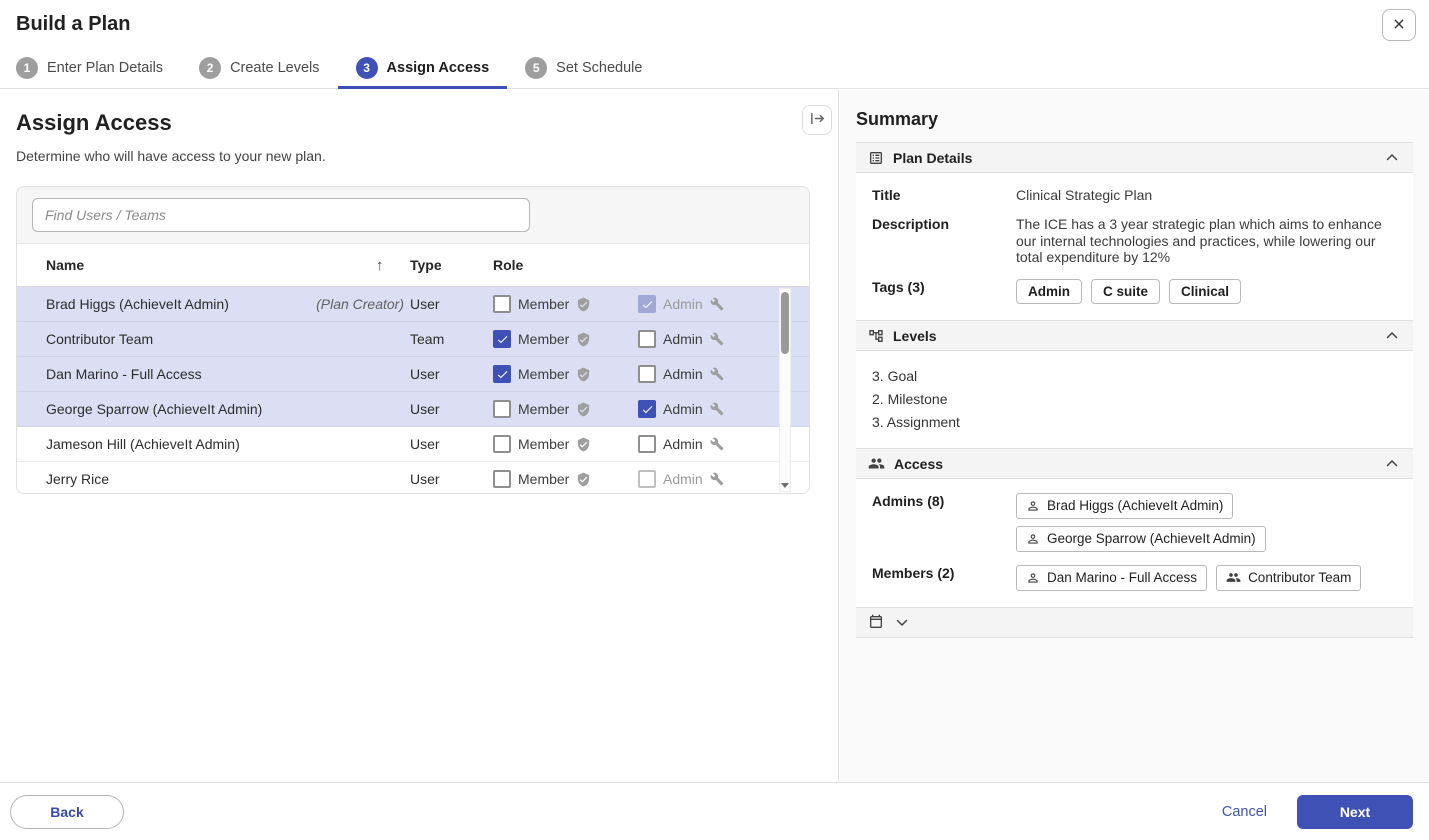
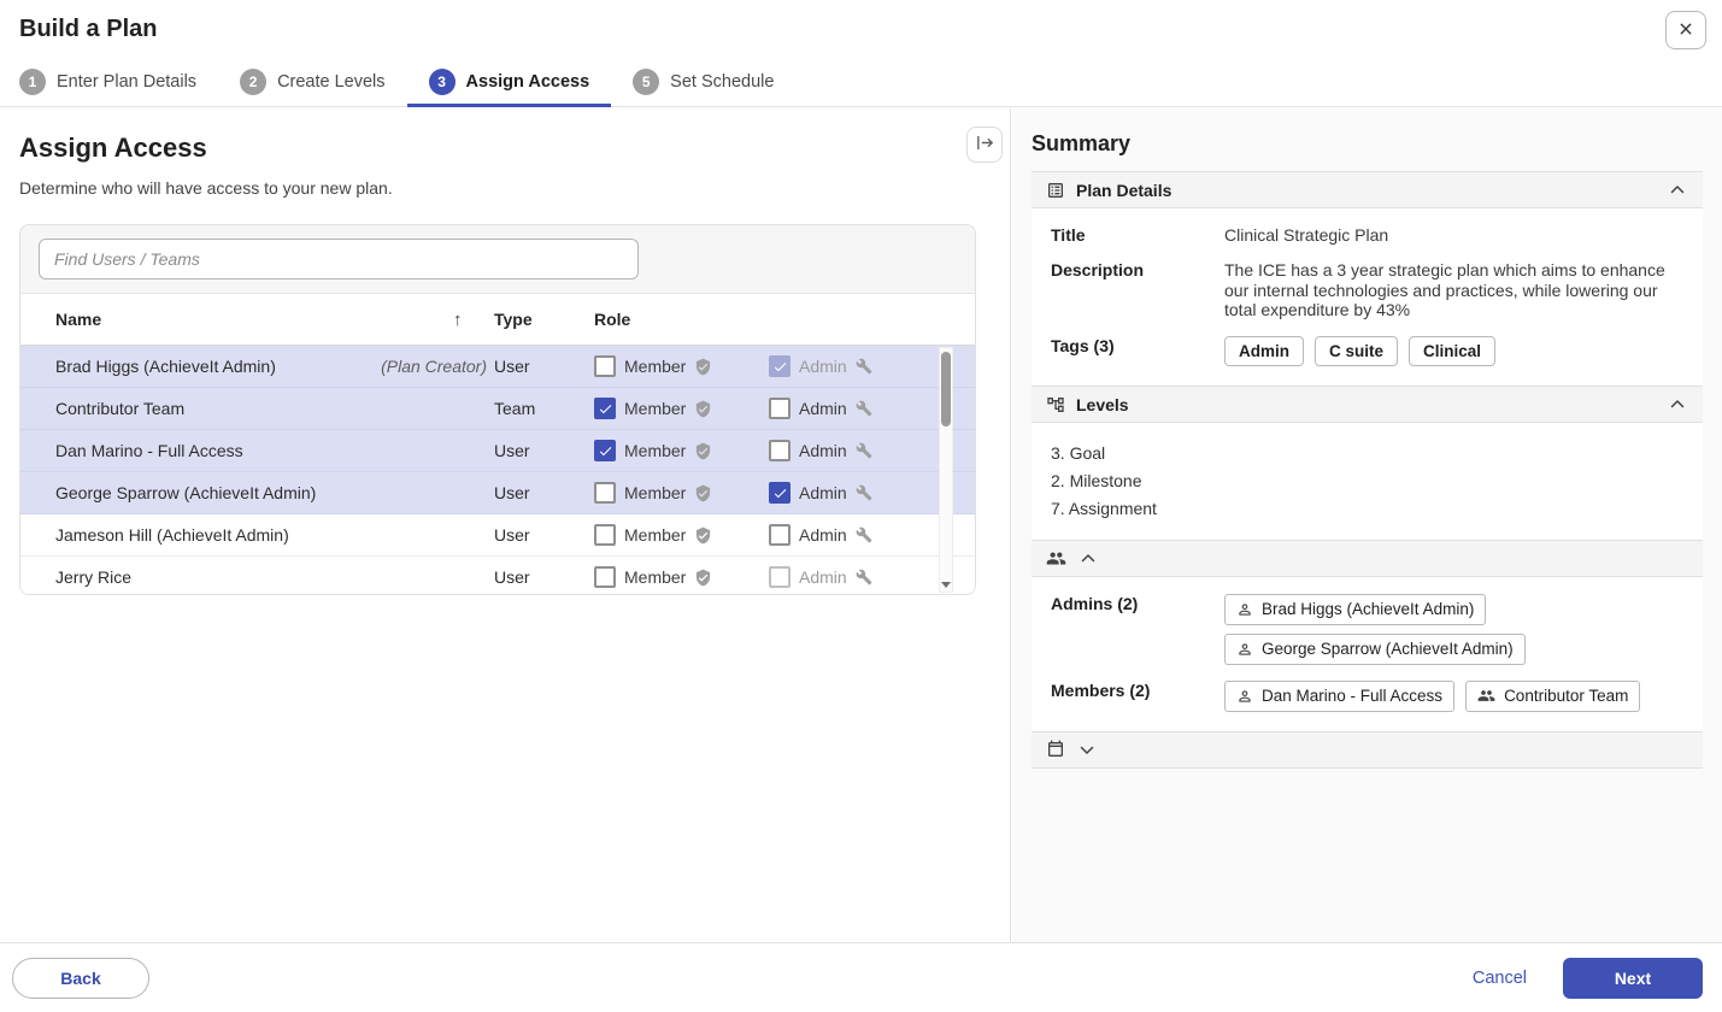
  Build a Plan
  1
  Enter Plan Details
  2
  Create Levels
  3
  Assign Access
  5
  Set Schedule
  Assign Access
  Determine who will have access to your new plan.
  Find Users / Teams
  Name
  ↑
  Type
  Role
  Brad Higgs (AchieveIt Admin)
  (Plan Creator)
  User
  Member
  Admin
  Contributor Team
  Team
  Member
  Admin
  Dan Marino - Full Access
  User
  Member
  Admin
  George Sparrow (AchieveIt Admin)
  User
  Member
  Admin
  Jameson Hill (AchieveIt Admin)
  User
  Member
  Admin
  Jerry Rice
  User
  Member
  Admin
  Summary
  Plan Details
  Title
  Clinical Strategic Plan
  Description
- The ICE has a 3 year strategic plan which aims to enhance our internal technologies and practices, while lowering our total expenditure by 12%
+ The ICE has a 3 year strategic plan which aims to enhance our internal technologies and practices, while lowering our total expenditure by 43%
  Tags (3)
  Admin
  C suite
  Clinical
  Levels
  3. Goal
  2. Milestone
- 3. Assignment
+ 7. Assignment
- Access
- Admins (8)
+ Admins (2)
  Brad Higgs (AchieveIt Admin)
  George Sparrow (AchieveIt Admin)
  Members (2)
  Dan Marino - Full Access
  Contributor Team
  Back
  Cancel
  Next
